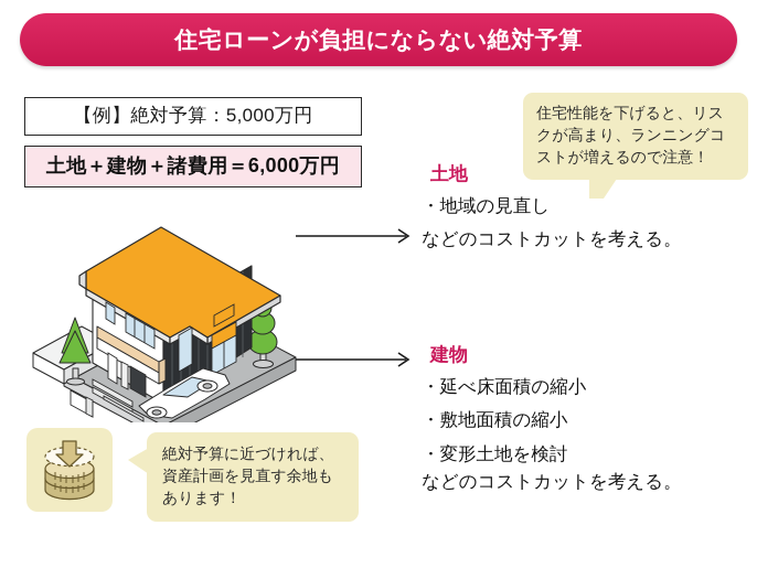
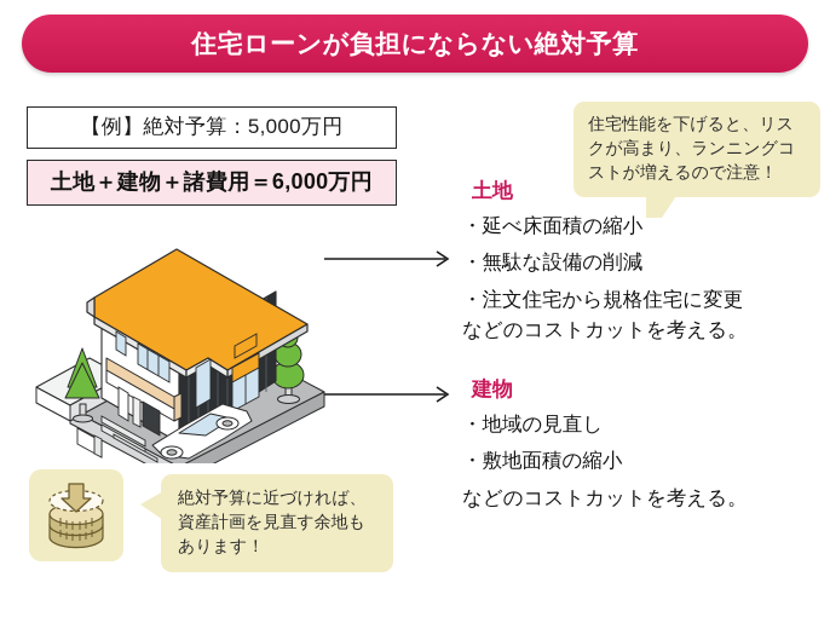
  住宅ローンが負担にならない絶対予算
  【例】絶対予算：5,000万円
  土地＋建物＋諸費用＝6,000万円
  土地
- ・地域の見直し
+ ・延べ床面積の縮小
+ ・無駄な設備の削減
+ ・注文住宅から規格住宅に変更
  などのコストカットを考える。
  建物
- ・延べ床面積の縮小
+ ・地域の見直し
  ・敷地面積の縮小
- ・変形土地を検討
  などのコストカットを考える。
  住宅性能を下げると、リスクが高まり、ランニングコストが増えるので注意！
  絶対予算に近づければ、資産計画を見直す余地もあります！
